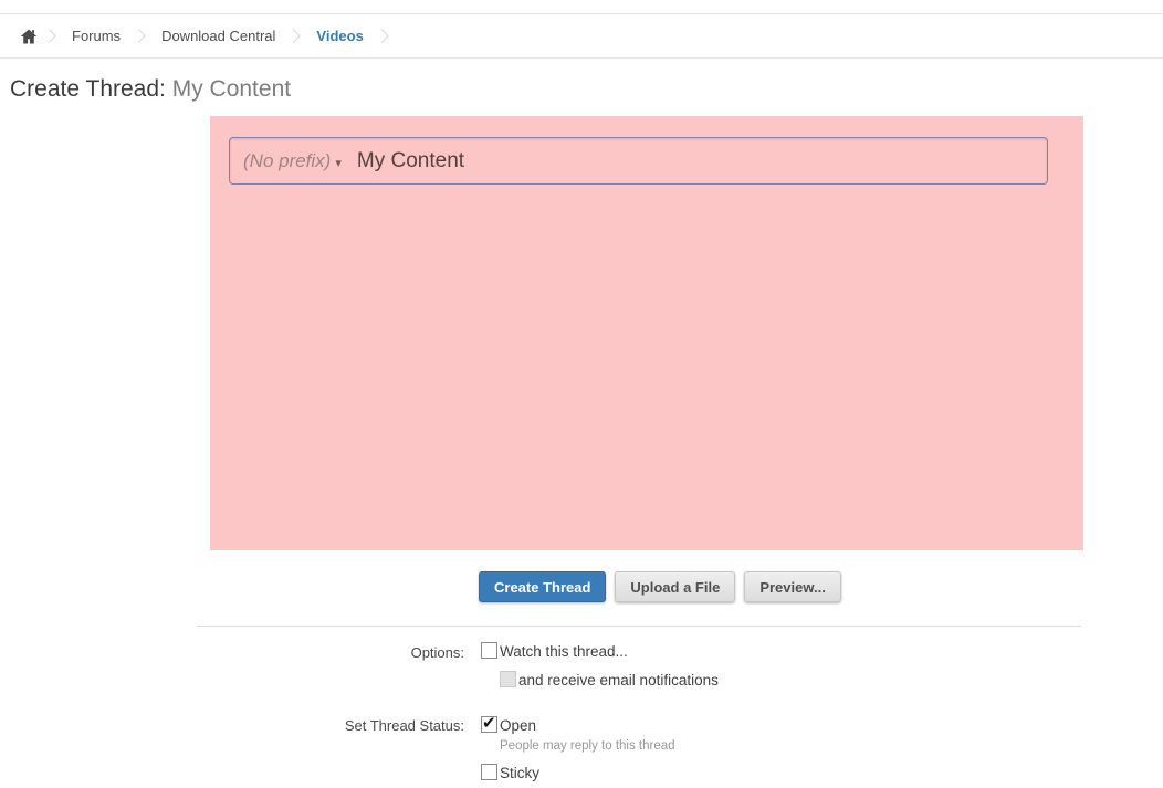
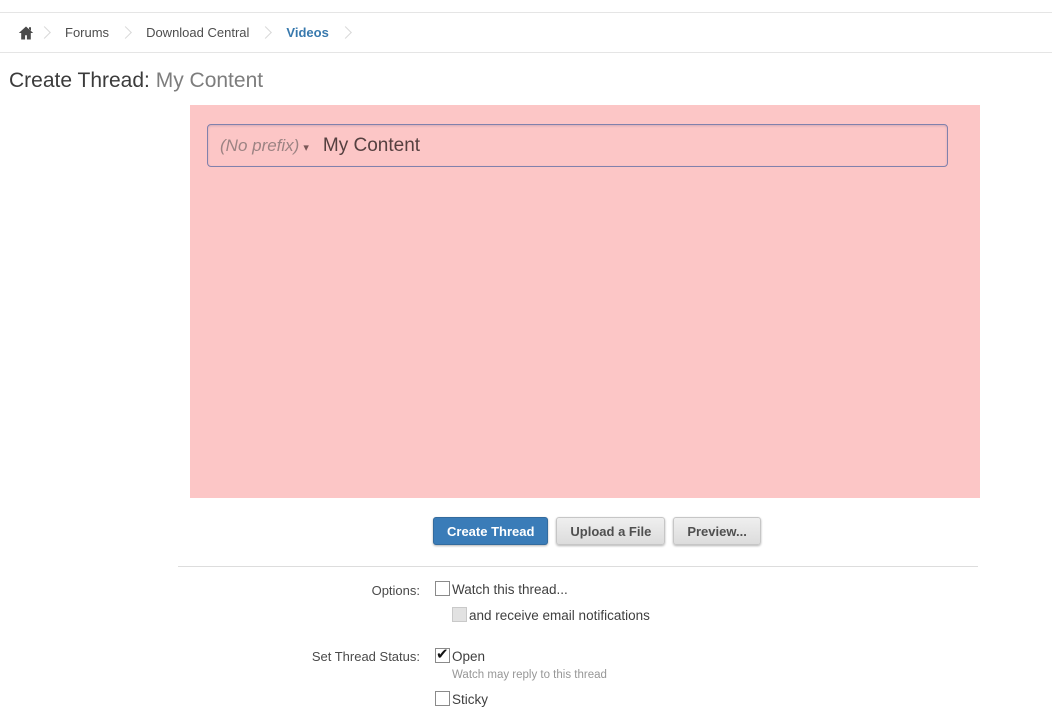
  Forums
  Download Central
  Videos
  Create Thread: My Content
  (No prefix)
  ▾
  My Content
  Create Thread
  Upload a File
  Preview...
  Options:
  Watch this thread...
  and receive email notifications
  Set Thread Status:
  Open
- People may reply to this thread
+ Watch may reply to this thread
  Sticky
